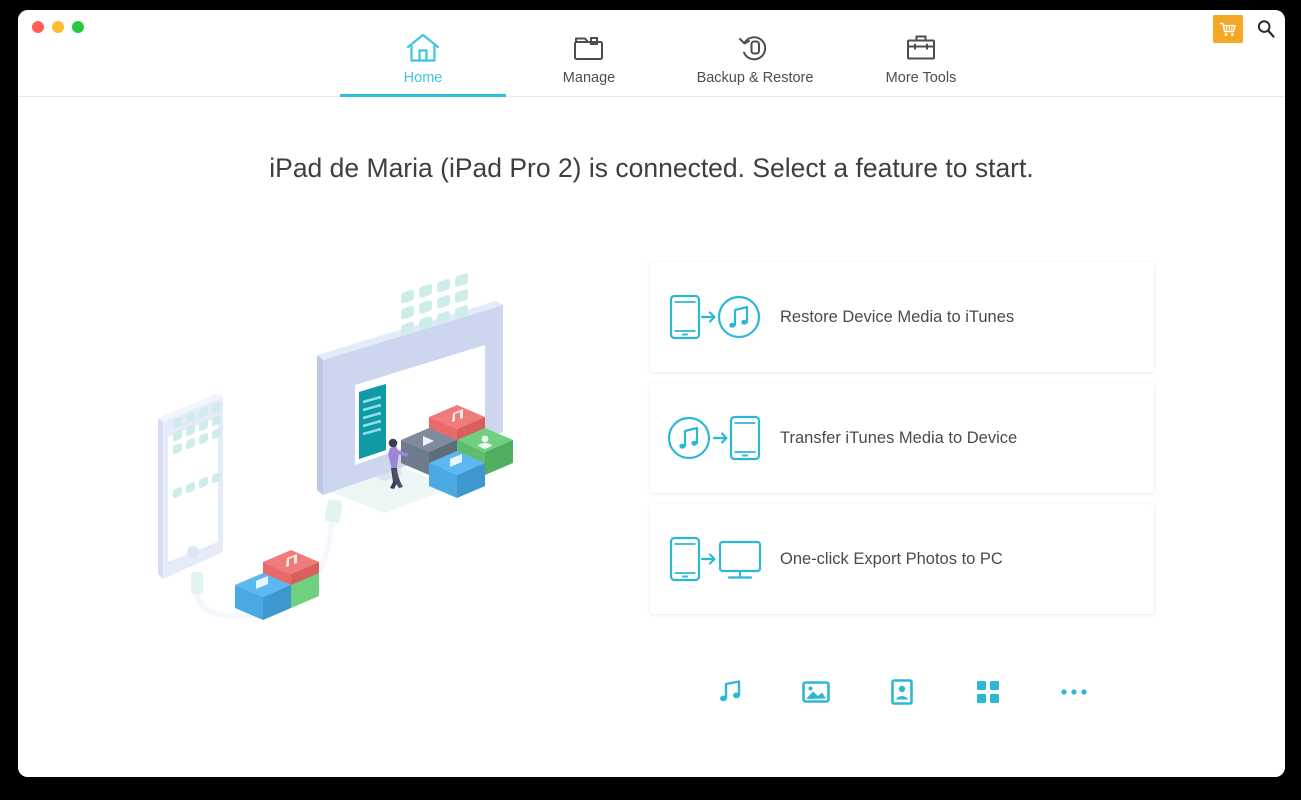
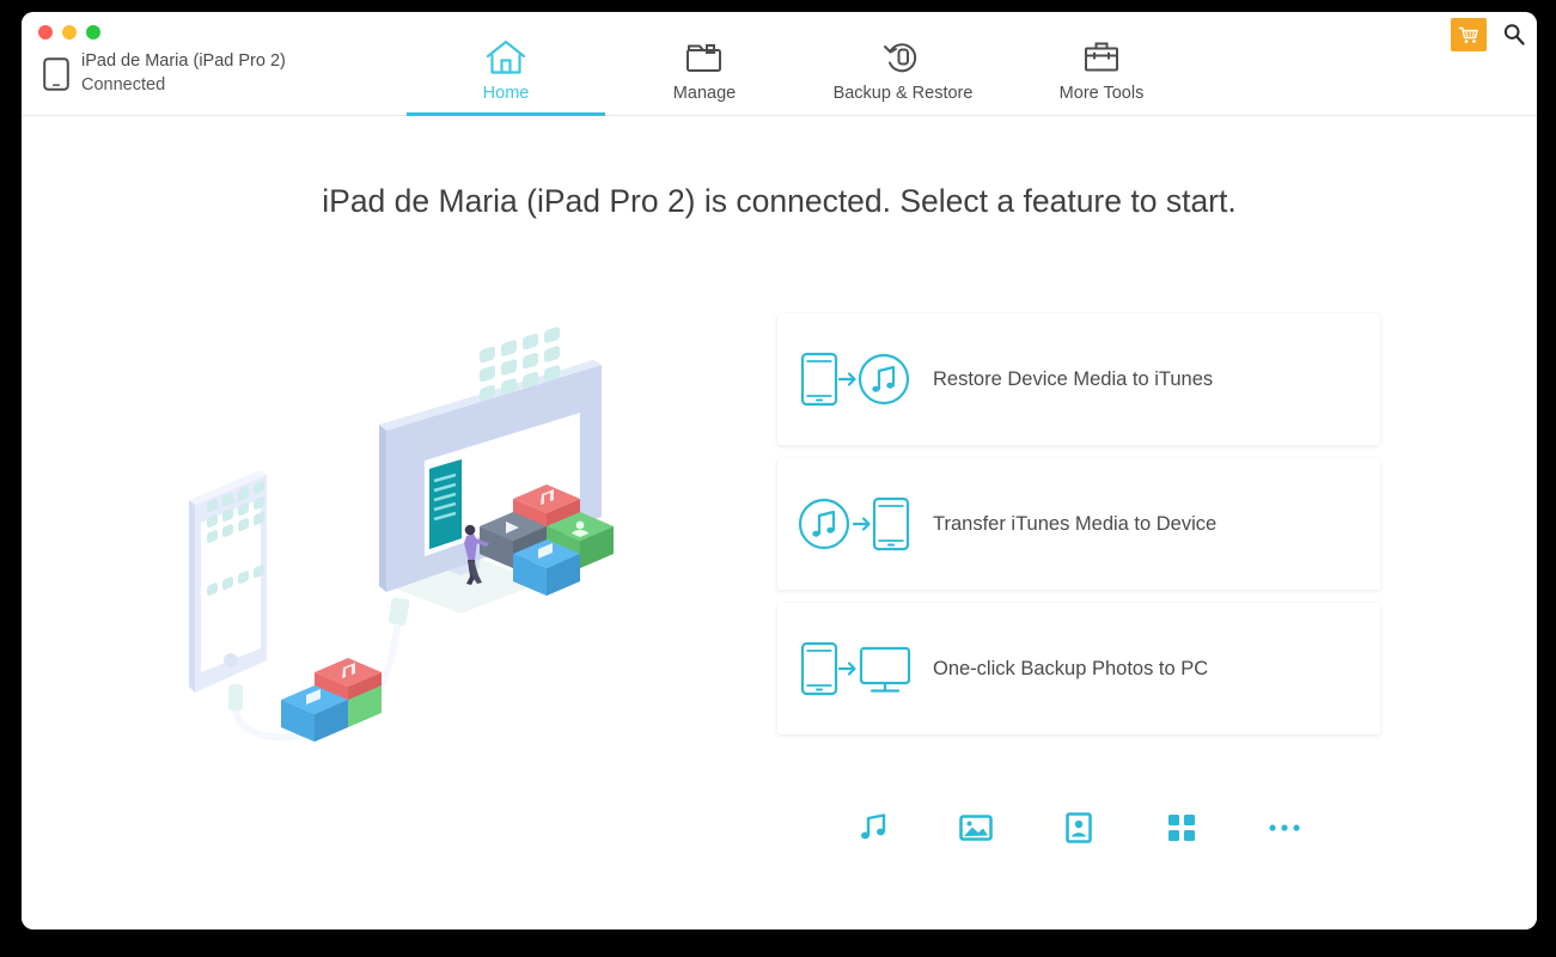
+ iPad de Maria (iPad Pro 2)
+ Connected
  Home
  Manage
  Backup & Restore
  More Tools
  iPad de Maria (iPad Pro 2) is connected. Select a feature to start.
  Restore Device Media to iTunes
  Transfer iTunes Media to Device
- One-click Export Photos to PC
+ One-click Backup Photos to PC
